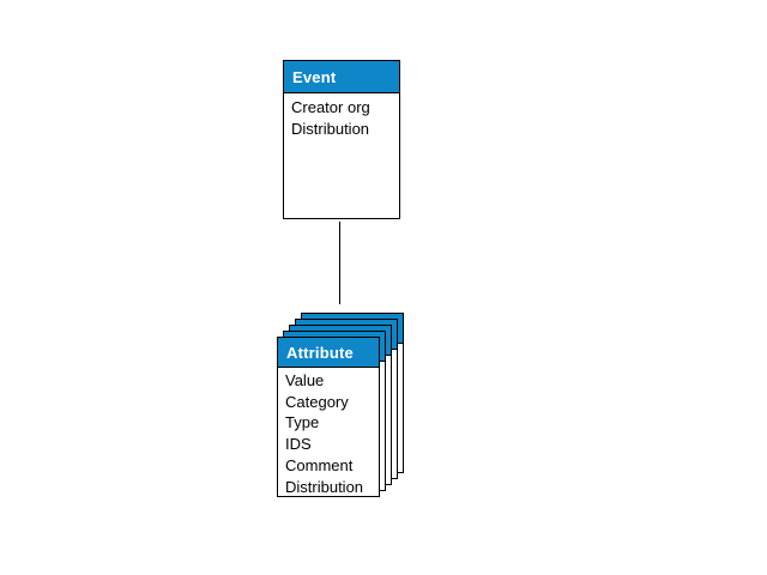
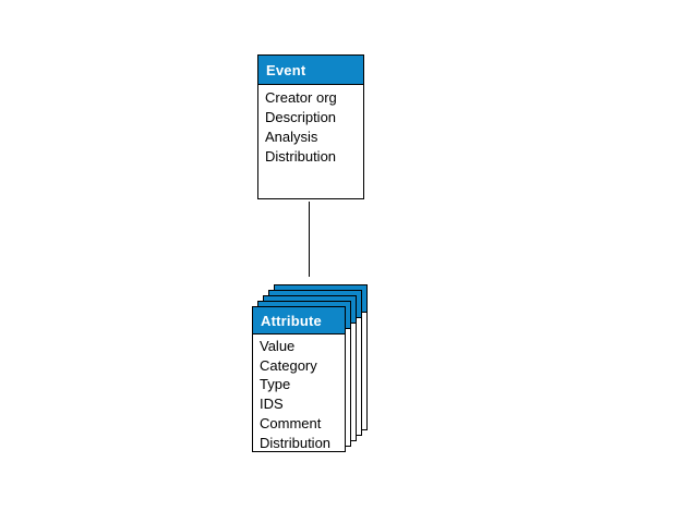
  Event
  Creator org
+ Description
+ Analysis
  Distribution
  Attribute
  Value
  Category
  Type
  IDS
  Comment
  Distribution
